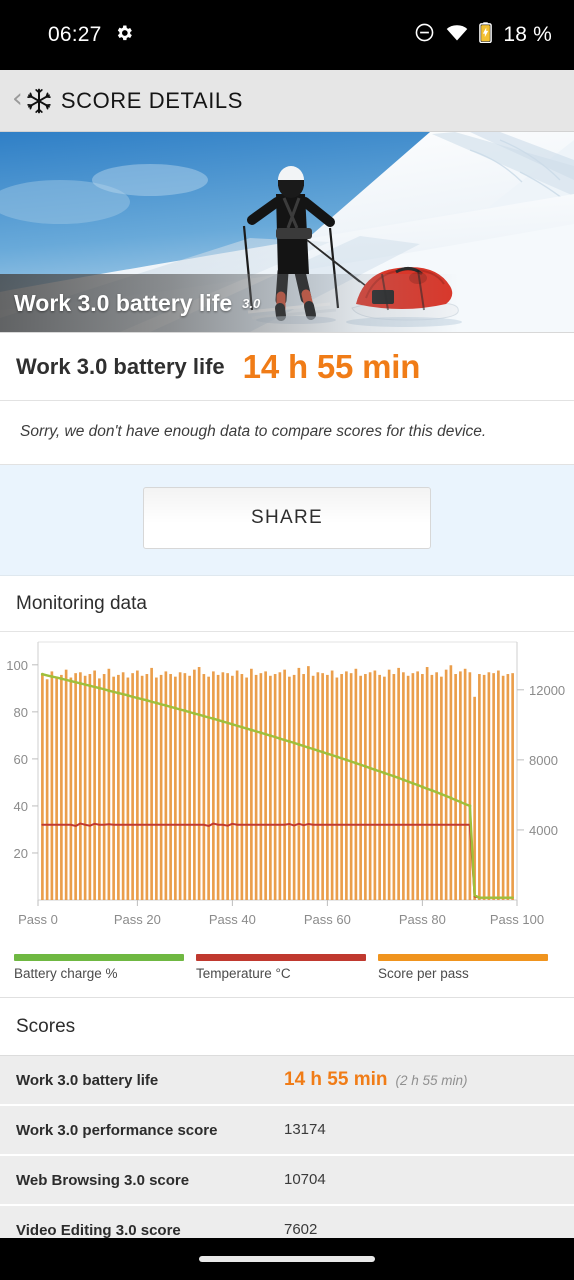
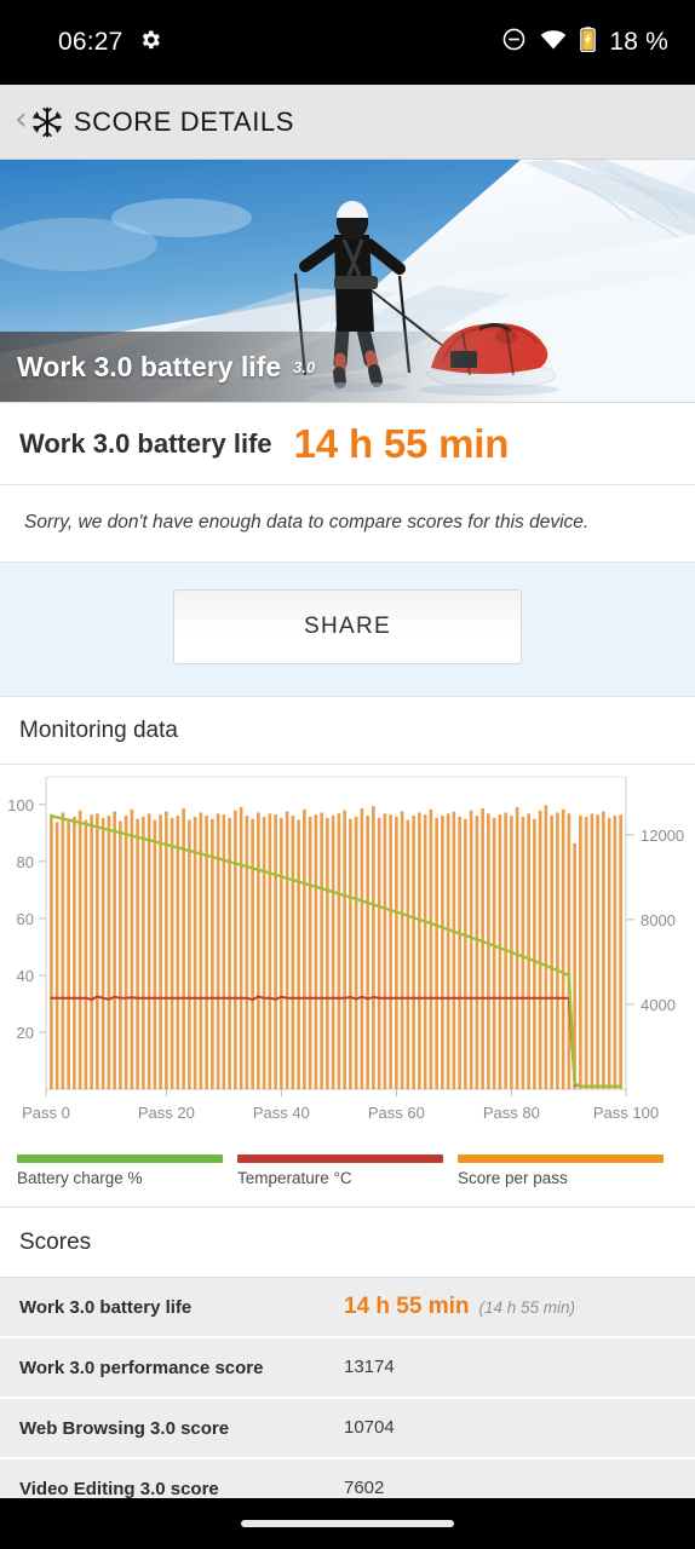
  06:27
  18 %
  ‹
  SCORE DETAILS
  Work 3.0 battery life
  3.0
  Work 3.0 battery life
  14 h 55 min
  Sorry, we don't have enough data to compare scores for this device.
  SHARE
  Monitoring data
  20
  40
  60
  80
  100
  4000
  8000
  12000
  Pass 0
  Pass 20
  Pass 40
  Pass 60
  Pass 80
  Pass 100
  Battery charge %
  Temperature °C
  Score per pass
  Scores
  Work 3.0 battery life
- 14 h 55 min (2 h 55 min)
+ 14 h 55 min (14 h 55 min)
  Work 3.0 performance score
  13174
  Web Browsing 3.0 score
  10704
  Video Editing 3.0 score
  7602
